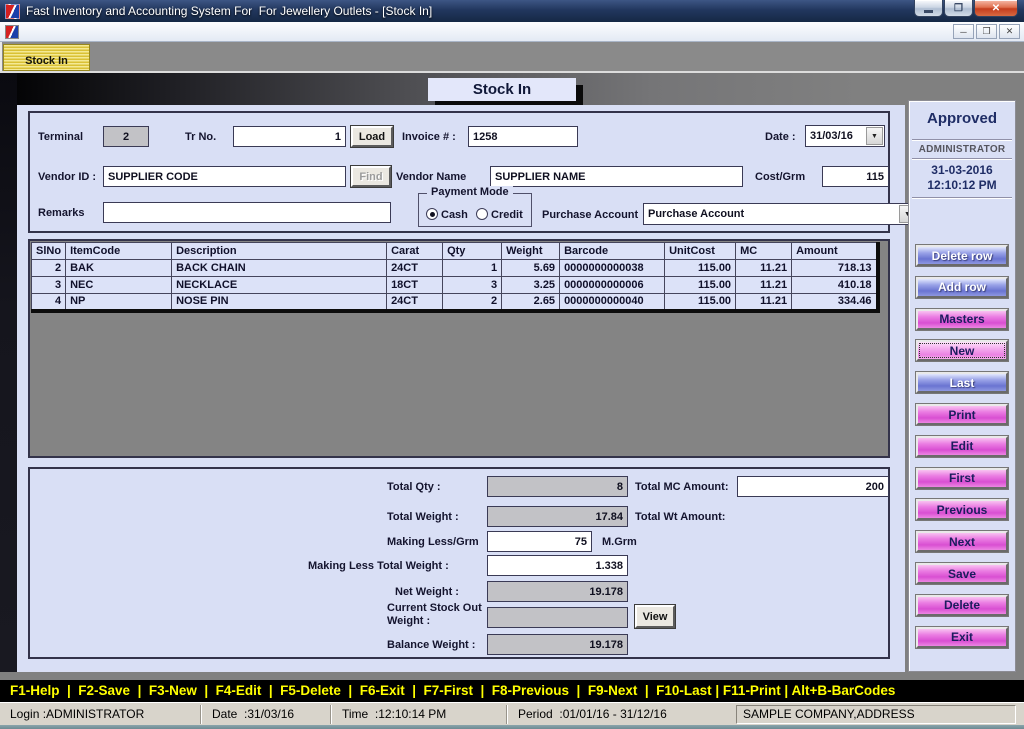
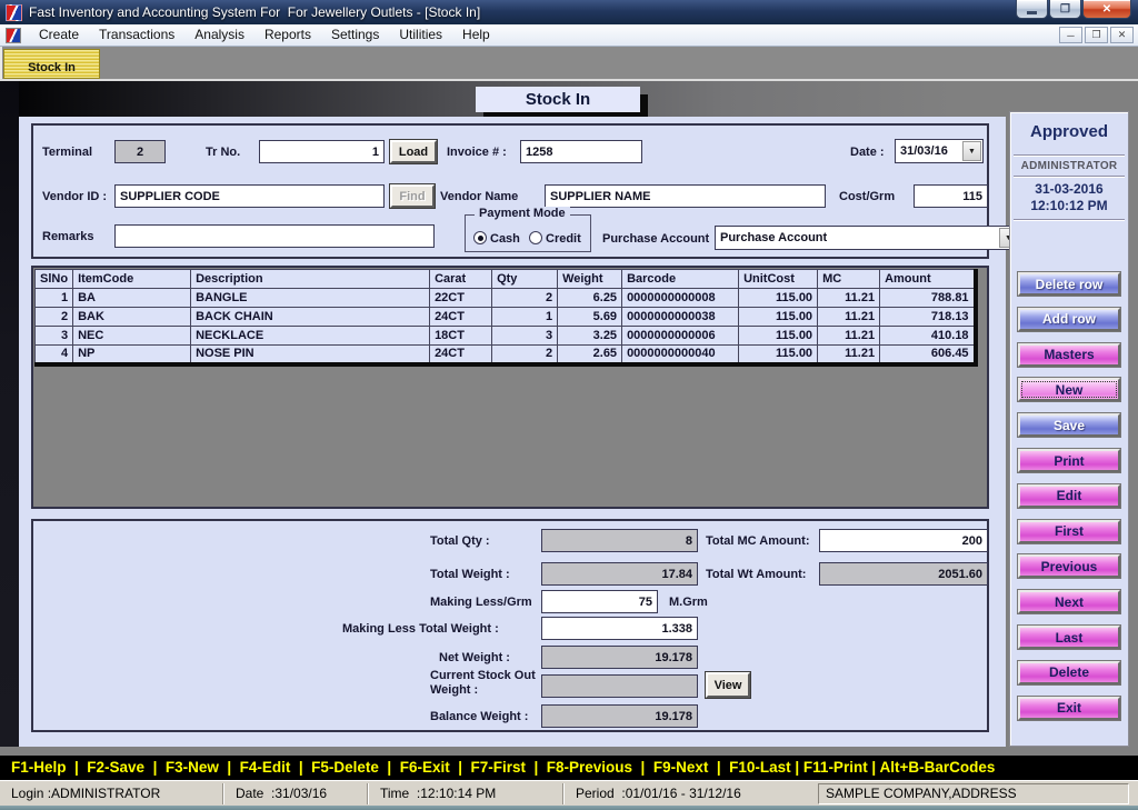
  Fast Inventory and Accounting System For For Jewellery Outlets - [Stock In]
  ❒
  ✕
+ Create
+ Transactions
+ Analysis
+ Reports
+ Settings
+ Utilities
+ Help
  ─
  ❒
  ✕
  Stock In
  Stock In
  Terminal
  2
  Tr No.
  1
  Load
  Invoice # :
  1258
  Date :
  31/03/16
  Vendor ID :
  SUPPLIER CODE
  Find
  Vendor Name
  SUPPLIER NAME
  Cost/Grm
  115
  Remarks
  Payment Mode
  Cash
  Credit
  Purchase Account
  Purchase Account
  SlNo	ItemCode	Description	Carat	Qty	Weight	Barcode	UnitCost	MC	Amount
+ 1	BA	BANGLE	22CT	2	6.25	0000000000008	115.00	11.21	788.81
  2	BAK	BACK CHAIN	24CT	1	5.69	0000000000038	115.00	11.21	718.13
  3	NEC	NECKLACE	18CT	3	3.25	0000000000006	115.00	11.21	410.18
- 4	NP	NOSE PIN	24CT	2	2.65	0000000000040	115.00	11.21	334.46
+ 4	NP	NOSE PIN	24CT	2	2.65	0000000000040	115.00	11.21	606.45
  Total Qty :
  8
  Total MC Amount:
  200
  Total Weight :
  17.84
  Total Wt Amount:
+ 2051.60
  Making Less/Grm
  75
  M.Grm
  Making Less Total Weight :
  1.338
  Net Weight :
  19.178
  Current Stock Out
  Weight :
  View
  Balance Weight :
  19.178
  Approved
  ADMINISTRATOR
  31-03-2016
  12:10:12 PM
  Delete row
  Add row
  Masters
  New
- Last
+ Save
  Print
  Edit
  First
  Previous
  Next
- Save
+ Last
  Delete
  Exit
  F1-Help | F2-Save | F3-New | F4-Edit | F5-Delete | F6-Exit | F7-First | F8-Previous | F9-Next | F10-Last | F11-Print | Alt+B-BarCodes
  Login :ADMINISTRATOR
  Date :31/03/16
  Time :12:10:14 PM
  Period :01/01/16 - 31/12/16
  SAMPLE COMPANY,ADDRESS
